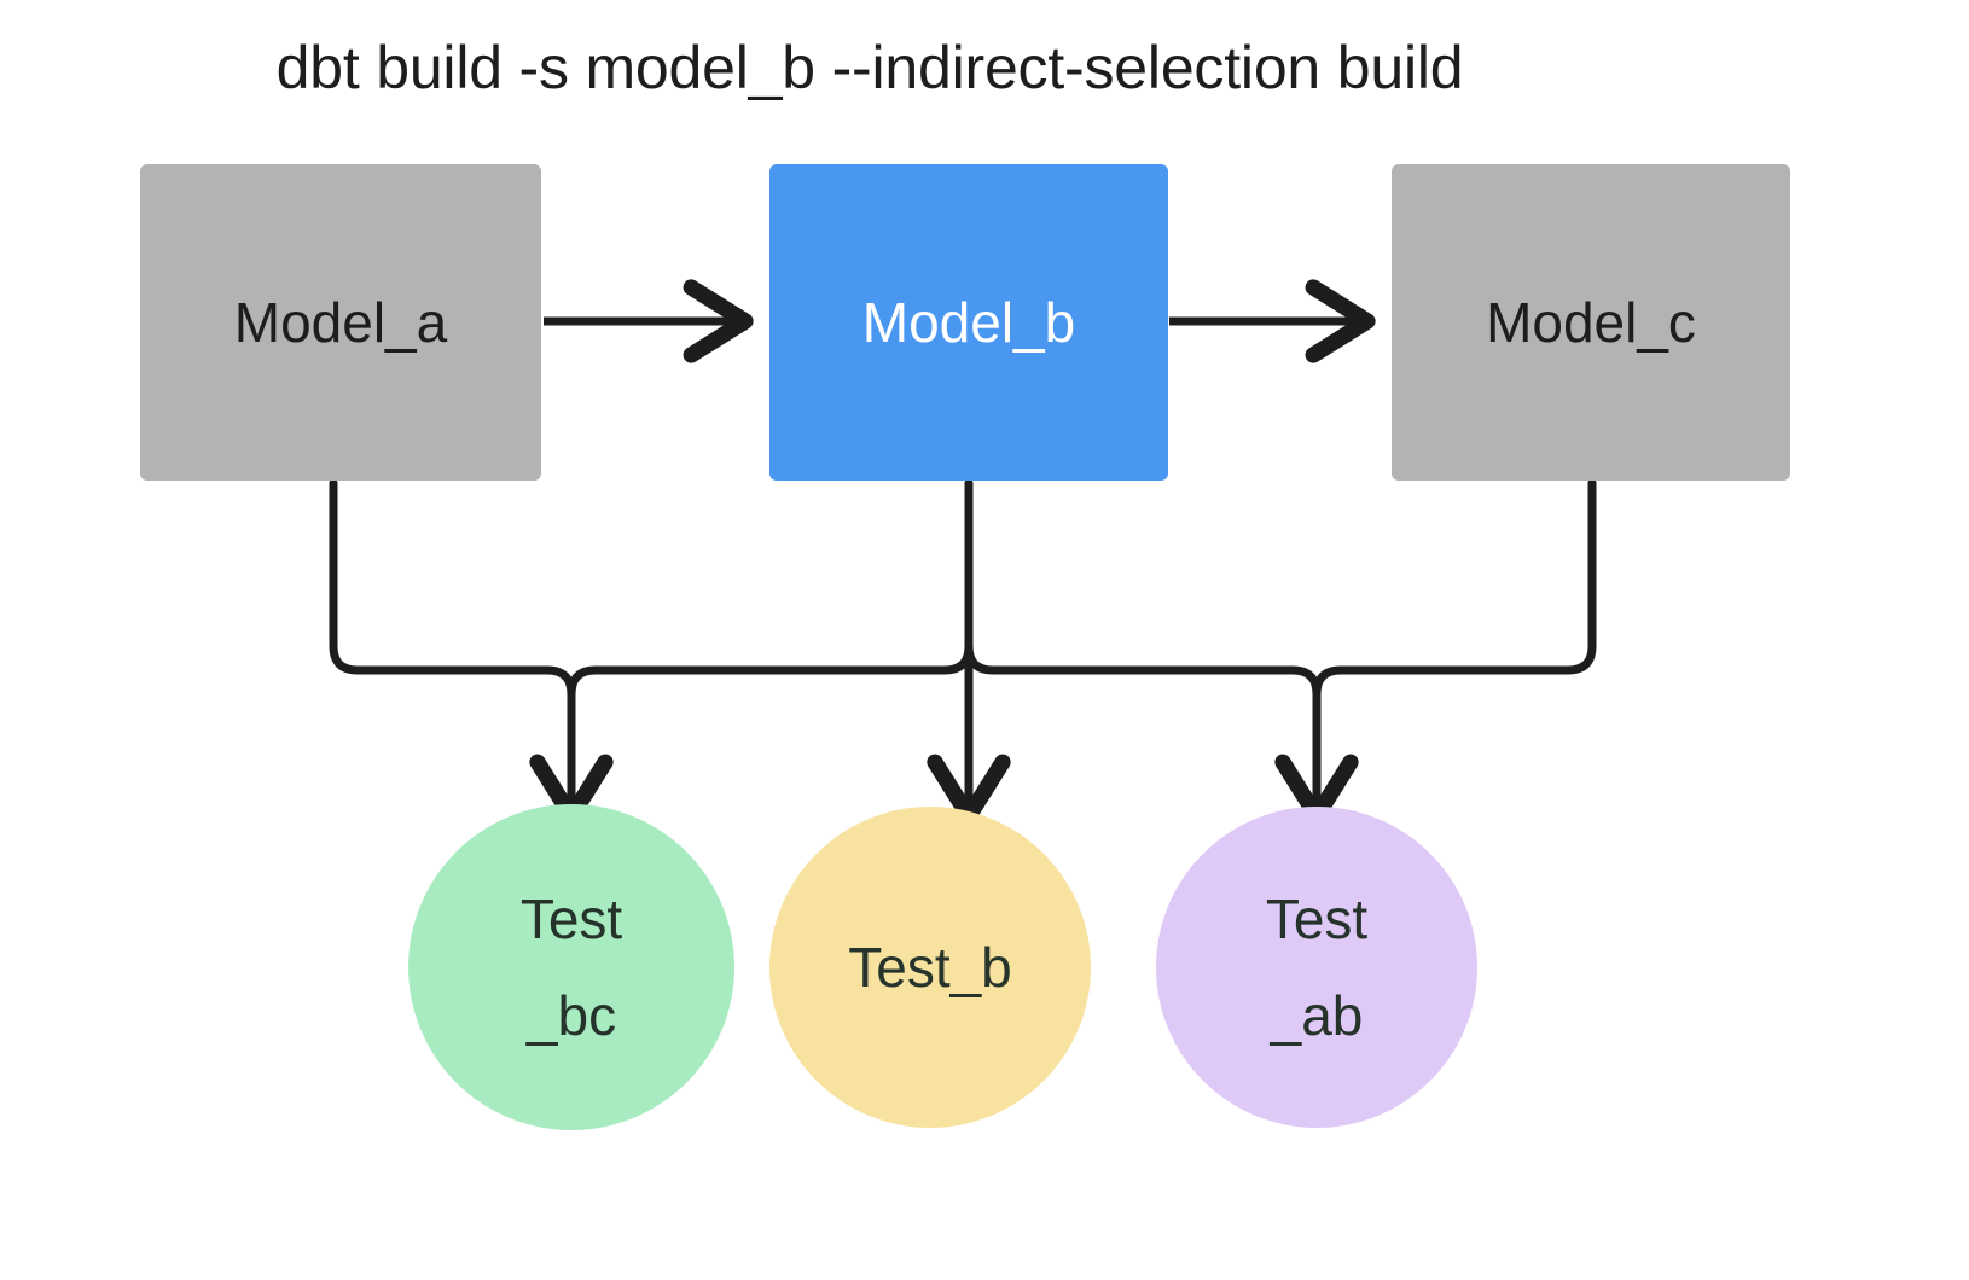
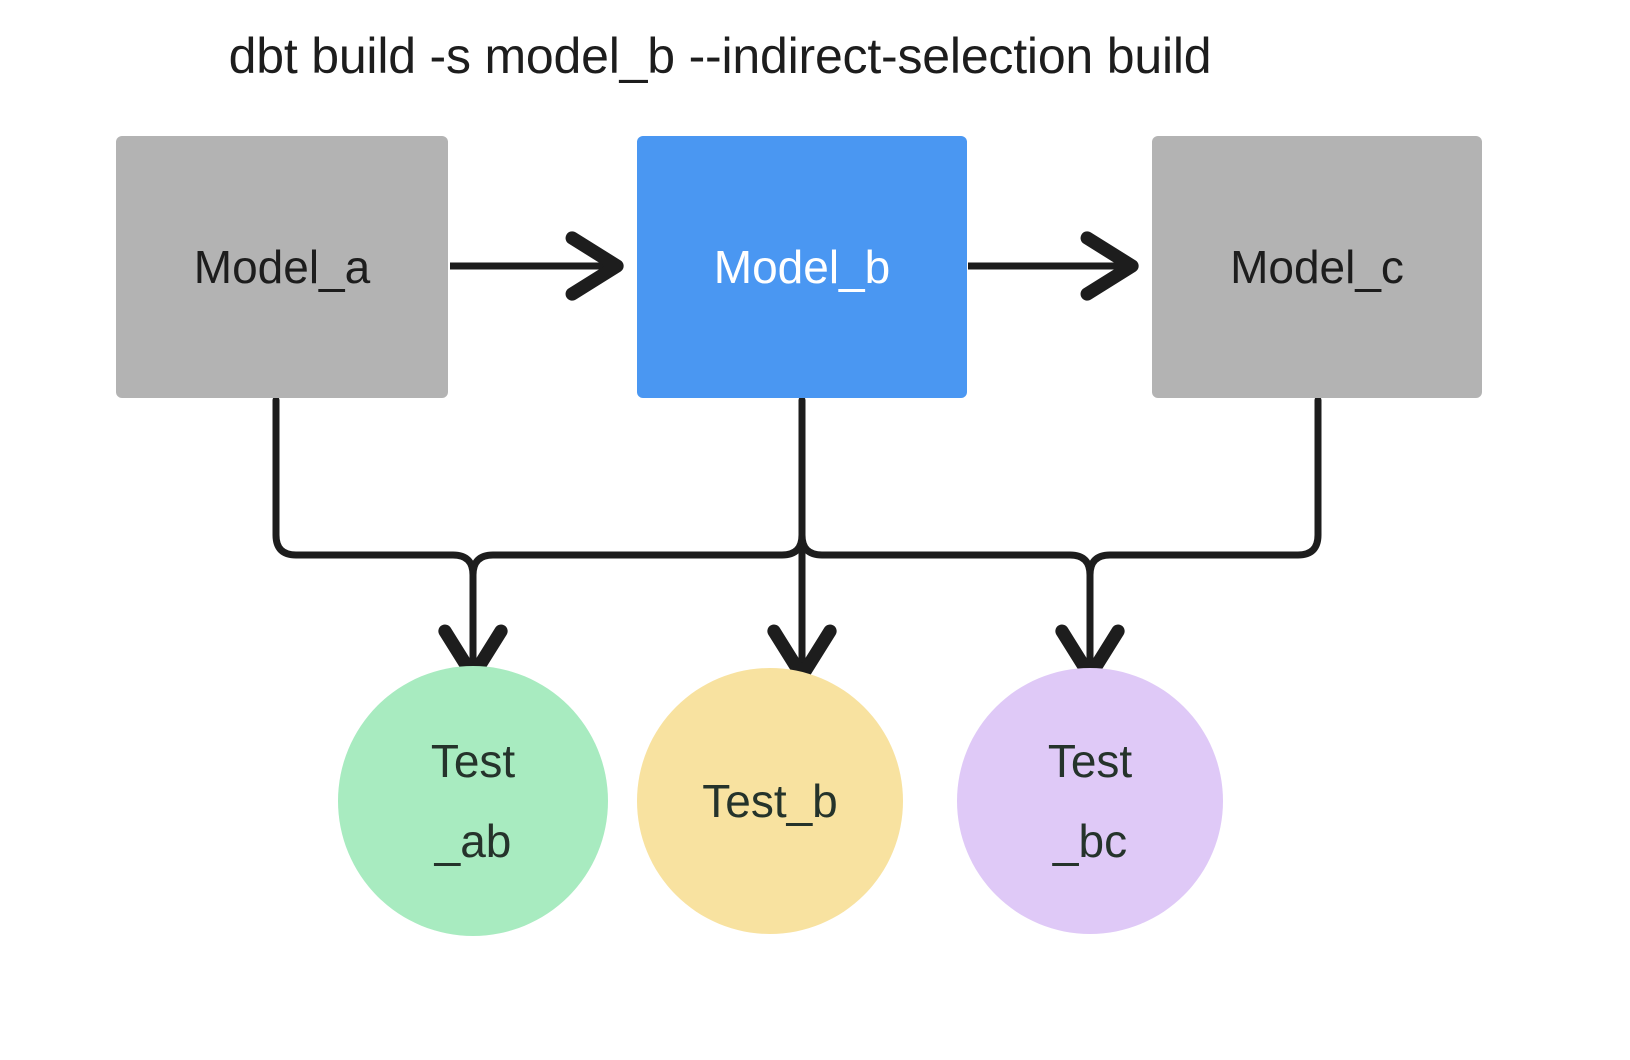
  dbt build -s model_b --indirect-selection build
  Model_a
  Model_b
  Model_c
  Test
- _bc
+ _ab
  Test_b
  Test
- _ab
+ _bc
